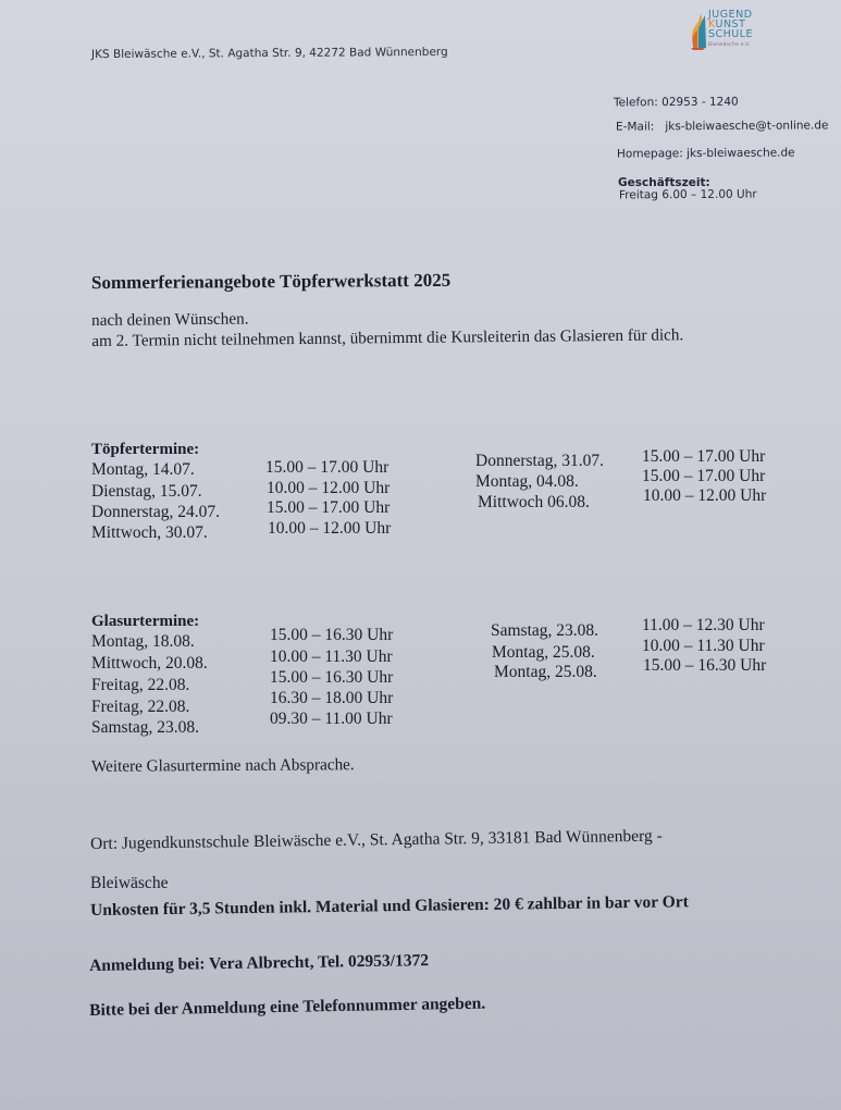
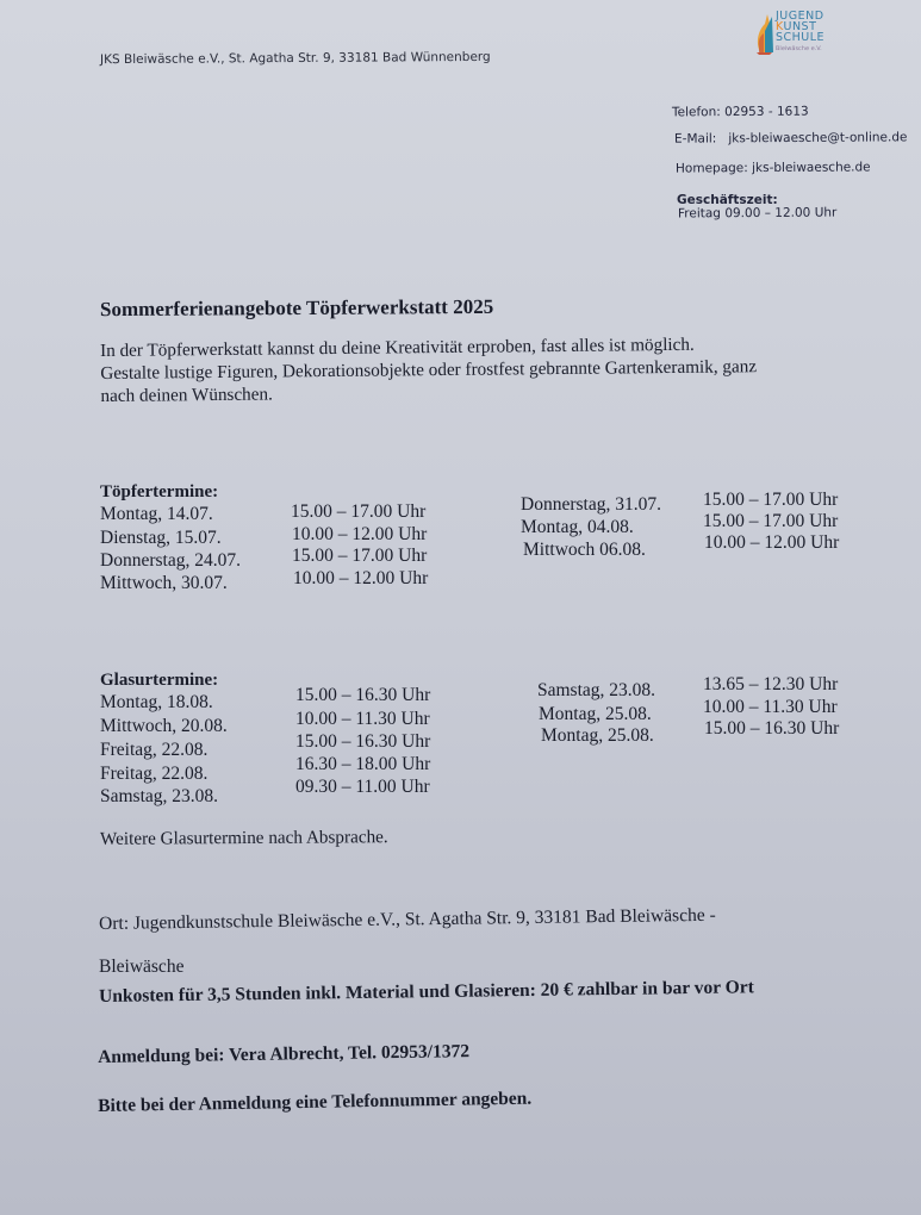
  JUGEND
  KUNST
  SCHULE
- JKS Bleiwäsche e.V., St. Agatha Str. 9, 42272 Bad Wünnenberg
+ JKS Bleiwäsche e.V., St. Agatha Str. 9, 33181 Bad Wünnenberg
- Telefon: 02953 - 1240
+ Telefon: 02953 - 1613
  E-Mail: jks-bleiwaesche@t-online.de
  Homepage: jks-bleiwaesche.de
  Geschäftszeit:
- Freitag 6.00 – 12.00 Uhr
+ Freitag 09.00 – 12.00 Uhr
  Sommerferienangebote Töpferwerkstatt 2025
+ In der Töpferwerkstatt kannst du deine Kreativität erproben, fast alles ist möglich.
+ Gestalte lustige Figuren, Dekorationsobjekte oder frostfest gebrannte Gartenkeramik, ganz
  nach deinen Wünschen.
- am 2. Termin nicht teilnehmen kannst, übernimmt die Kursleiterin das Glasieren für dich.
  Töpfertermine:
  Montag, 14.07.
  15.00 – 17.00 Uhr
  Dienstag, 15.07.
  10.00 – 12.00 Uhr
  Donnerstag, 24.07.
  15.00 – 17.00 Uhr
  Mittwoch, 30.07.
  10.00 – 12.00 Uhr
  Donnerstag, 31.07.
  15.00 – 17.00 Uhr
  Montag, 04.08.
  15.00 – 17.00 Uhr
  Mittwoch 06.08.
  10.00 – 12.00 Uhr
  Glasurtermine:
  Montag, 18.08.
  15.00 – 16.30 Uhr
  Mittwoch, 20.08.
  10.00 – 11.30 Uhr
  Freitag, 22.08.
  15.00 – 16.30 Uhr
  Freitag, 22.08.
  16.30 – 18.00 Uhr
  Samstag, 23.08.
  09.30 – 11.00 Uhr
  Samstag, 23.08.
- 11.00 – 12.30 Uhr
+ 13.65 – 12.30 Uhr
  Montag, 25.08.
  10.00 – 11.30 Uhr
  Montag, 25.08.
  15.00 – 16.30 Uhr
  Weitere Glasurtermine nach Absprache.
- Ort: Jugendkunstschule Bleiwäsche e.V., St. Agatha Str. 9, 33181 Bad Wünnenberg -
+ Ort: Jugendkunstschule Bleiwäsche e.V., St. Agatha Str. 9, 33181 Bad Bleiwäsche -
  Bleiwäsche
  Unkosten für 3,5 Stunden inkl. Material und Glasieren: 20 € zahlbar in bar vor Ort
  Anmeldung bei: Vera Albrecht, Tel. 02953/1372
  Bitte bei der Anmeldung eine Telefonnummer angeben.
